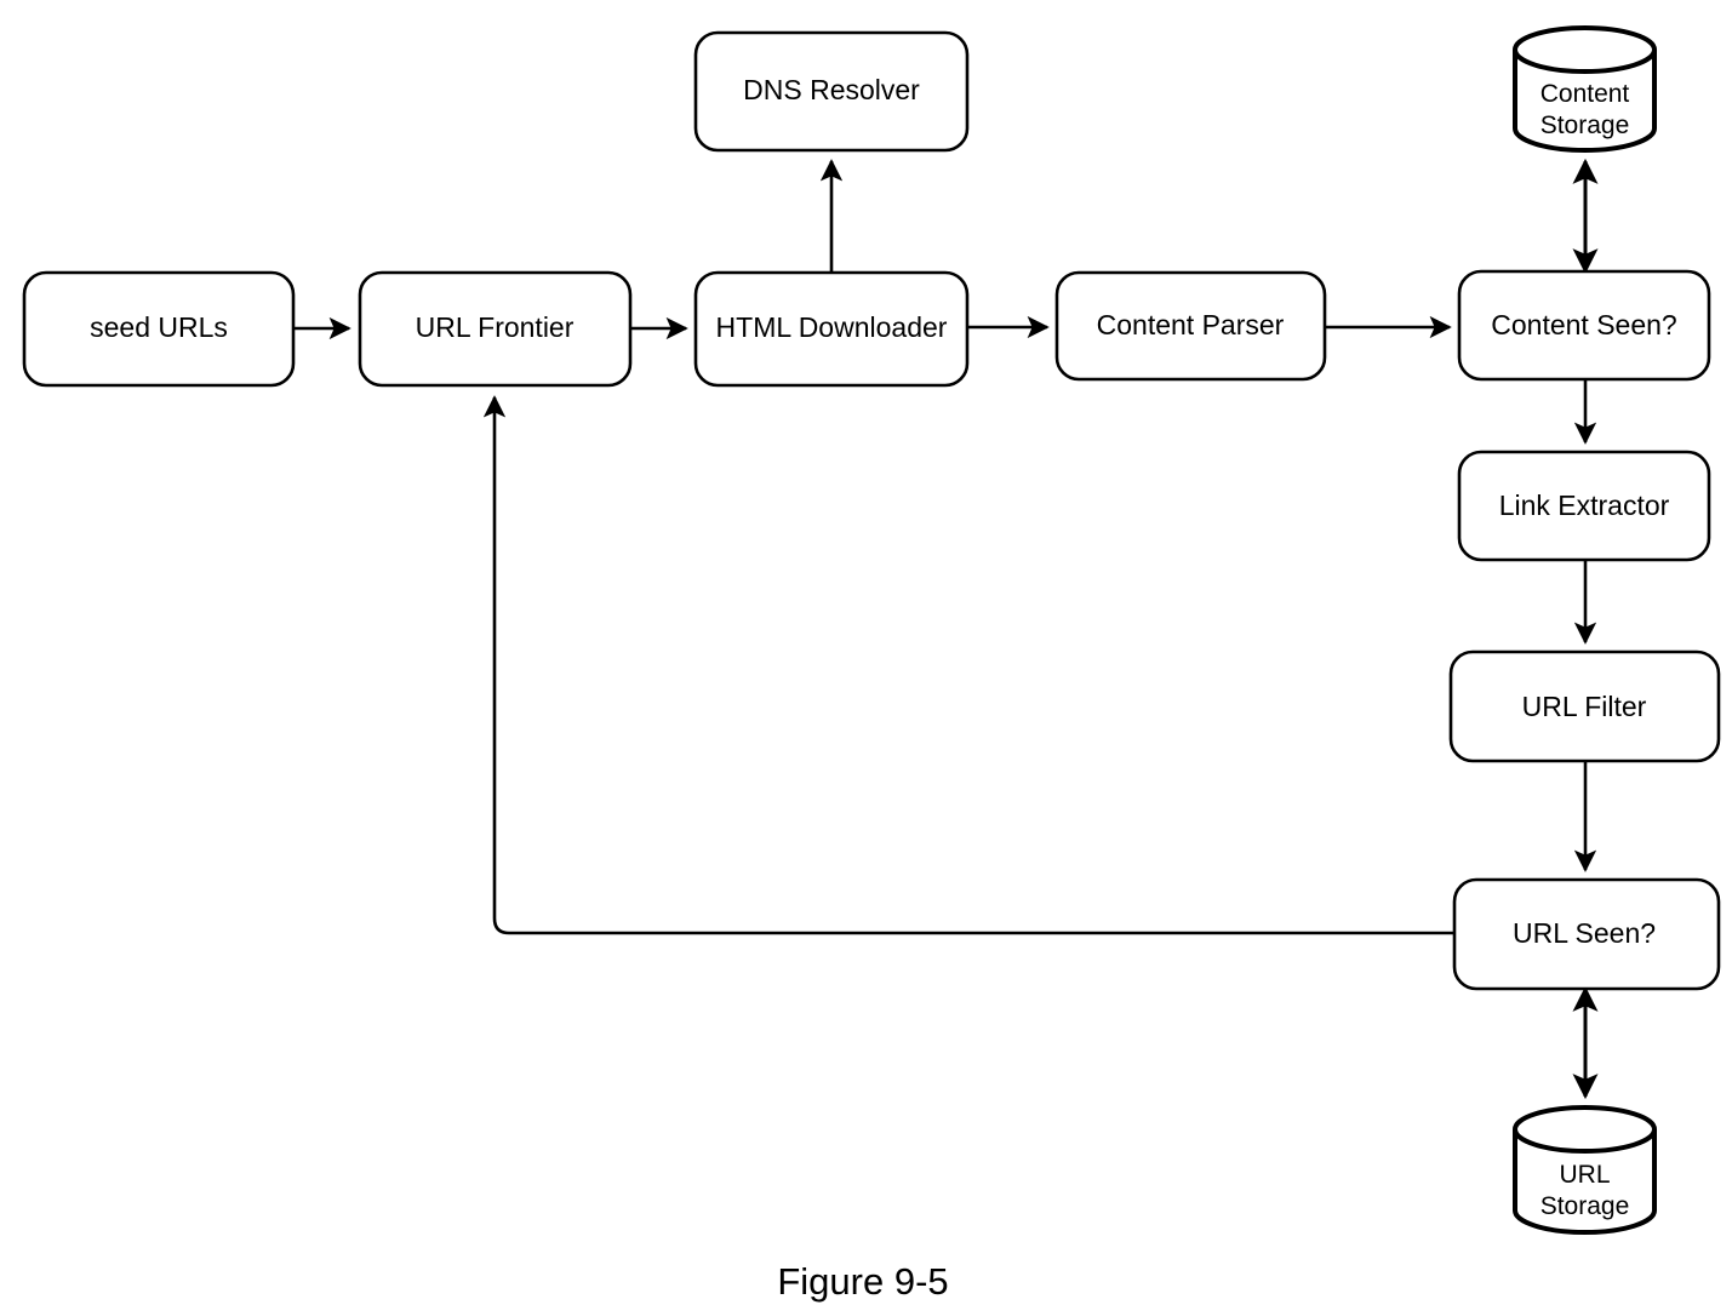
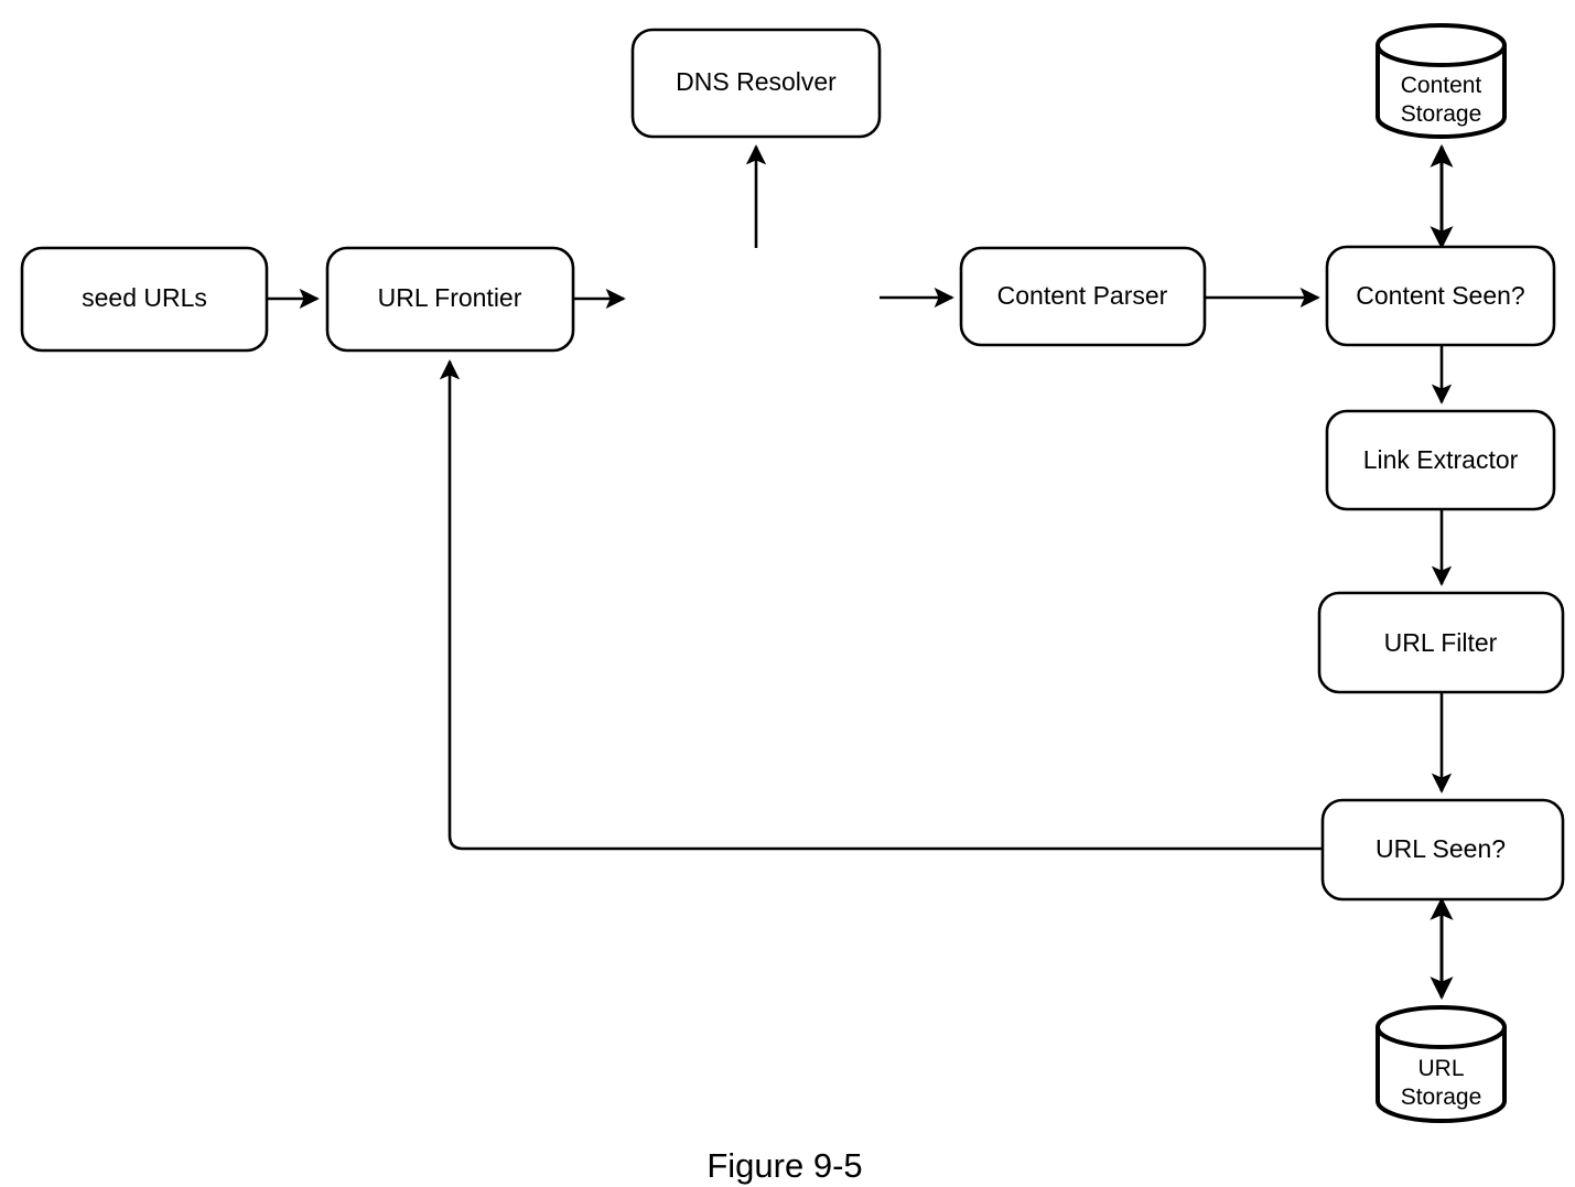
  seed URLs
  URL Frontier
- HTML Downloader
  DNS Resolver
  Content Parser
  Content Seen?
  Link Extractor
  URL Filter
  URL Seen?
  Content
  Storage
  URL
  Storage
  Figure 9-5
